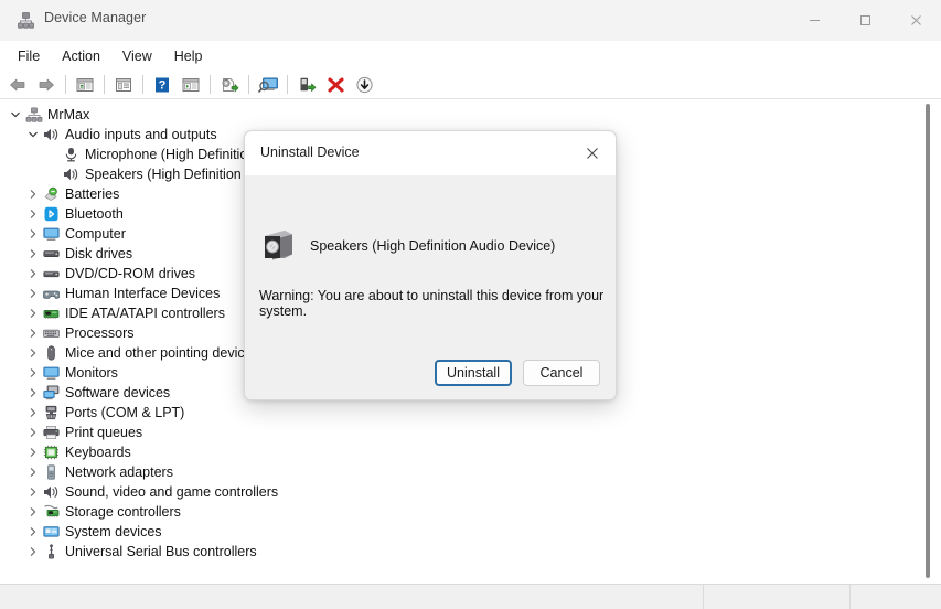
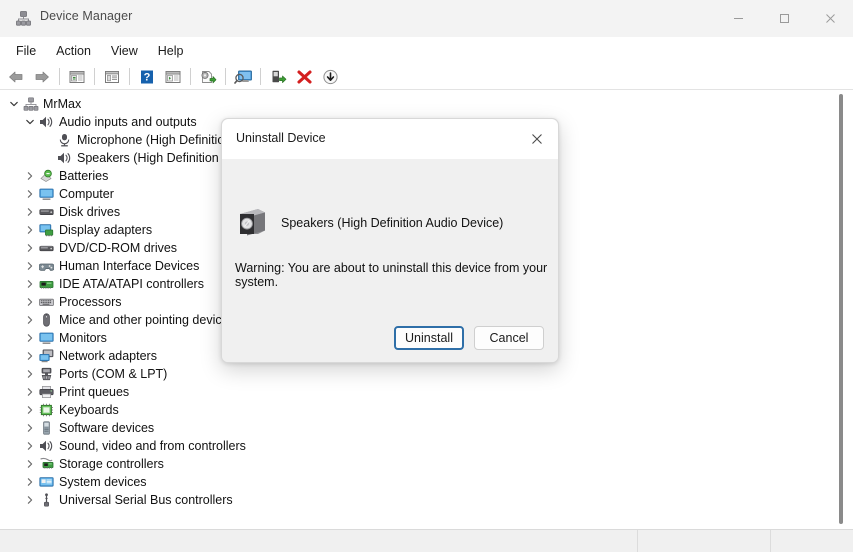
  Device Manager
  File
  Action
  View
  Help
  ?
  MrMax
  Audio inputs and outputs
  Batteries
- Bluetooth
  Computer
  Disk drives
+ Display adapters
  DVD/CD-ROM drives
  Human Interface Devices
  IDE ATA/ATAPI controllers
  Processors
  Mice and other pointing devic
  Monitors
- Software devices
+ Network adapters
  Ports (COM & LPT)
  Print queues
  Keyboards
- Network adapters
+ Software devices
- Sound, video and game controllers
+ Sound, video and from controllers
  Storage controllers
  System devices
  Universal Serial Bus controllers
  Uninstall Device
  Speakers (High Definition Audio Device)
  Warning: You are about to uninstall this device from your system.
  Uninstall
  Cancel
